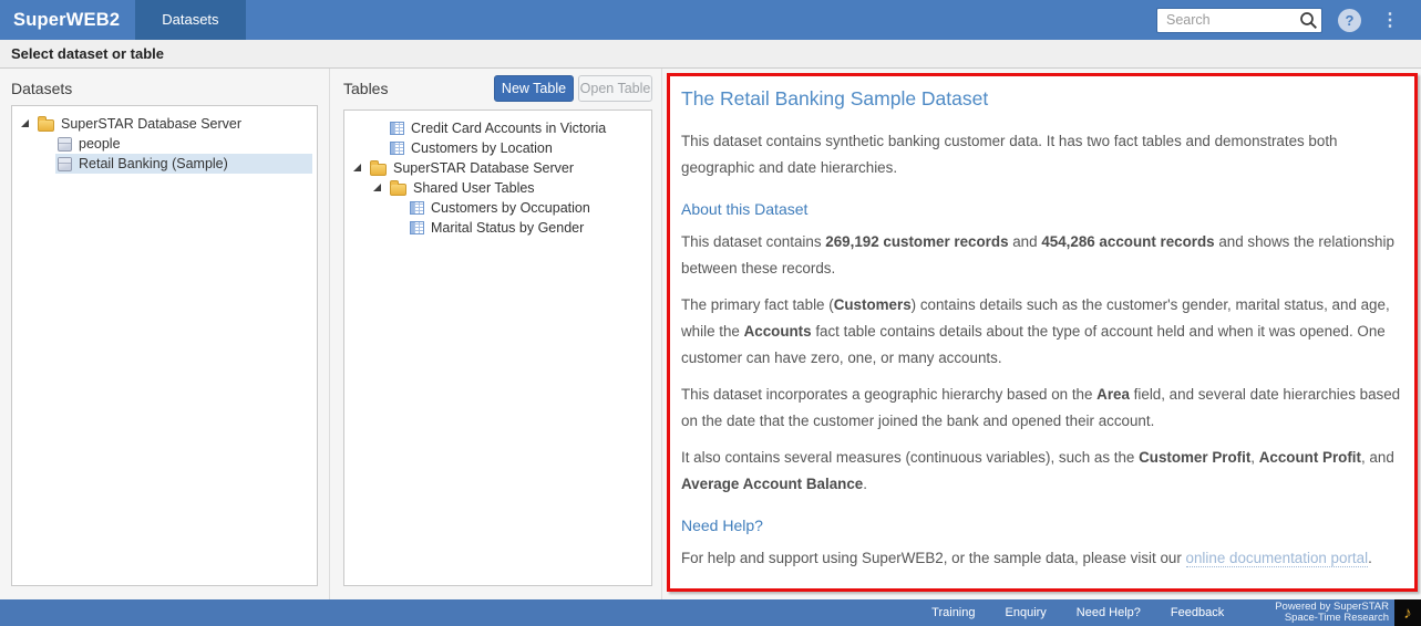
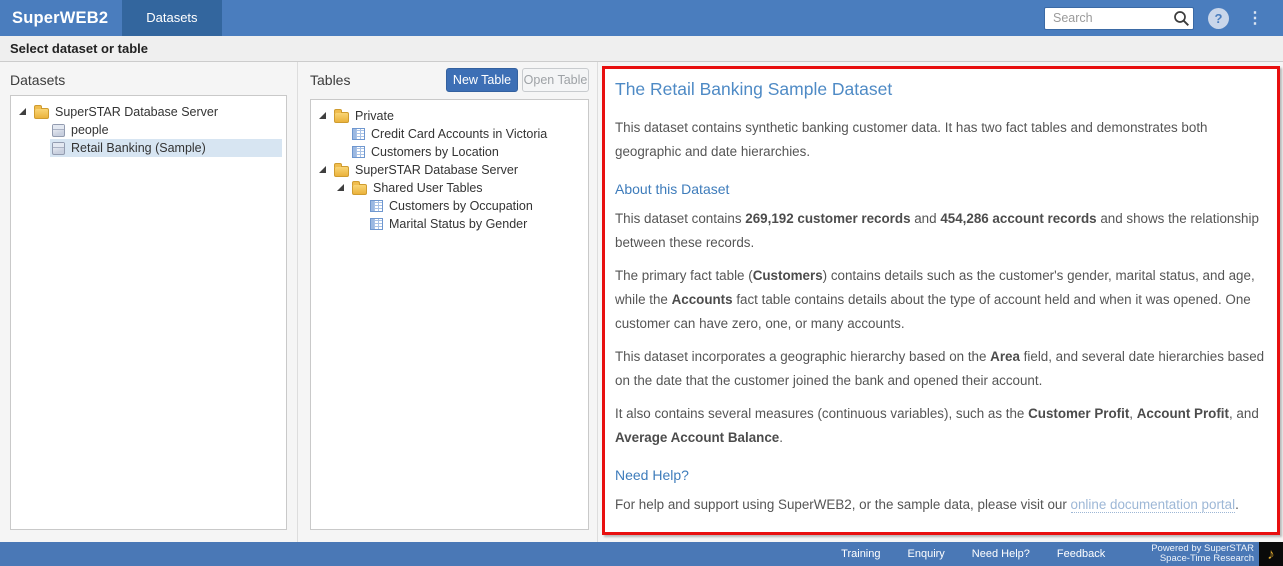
  SuperWEB2
  Datasets
  Search
  ?
  ⋮
  Select dataset or table
  Datasets
  SuperSTAR Database Server
  people
  Retail Banking (Sample)
  Tables
  New Table
  Open Table
+ Private
  Credit Card Accounts in Victoria
  Customers by Location
  SuperSTAR Database Server
  Shared User Tables
  Customers by Occupation
  Marital Status by Gender
  The Retail Banking Sample Dataset
  This dataset contains synthetic banking customer data. It has two fact tables and demonstrates both geographic and date hierarchies.
  About this Dataset
  This dataset contains 269,192 customer records and 454,286 account records and shows the relationship between these records.
  The primary fact table (Customers) contains details such as the customer's gender, marital status, and age, while the Accounts fact table contains details about the type of account held and when it was opened. One customer can have zero, one, or many accounts.
  This dataset incorporates a geographic hierarchy based on the Area field, and several date hierarchies based on the date that the customer joined the bank and opened their account.
  It also contains several measures (continuous variables), such as the Customer Profit, Account Profit, and Average Account Balance.
  Need Help?
  For help and support using SuperWEB2, or the sample data, please visit our online documentation portal.
  Training
  Enquiry
  Need Help?
  Feedback
  Powered by SuperSTAR
  Space-Time Research
  ♪
